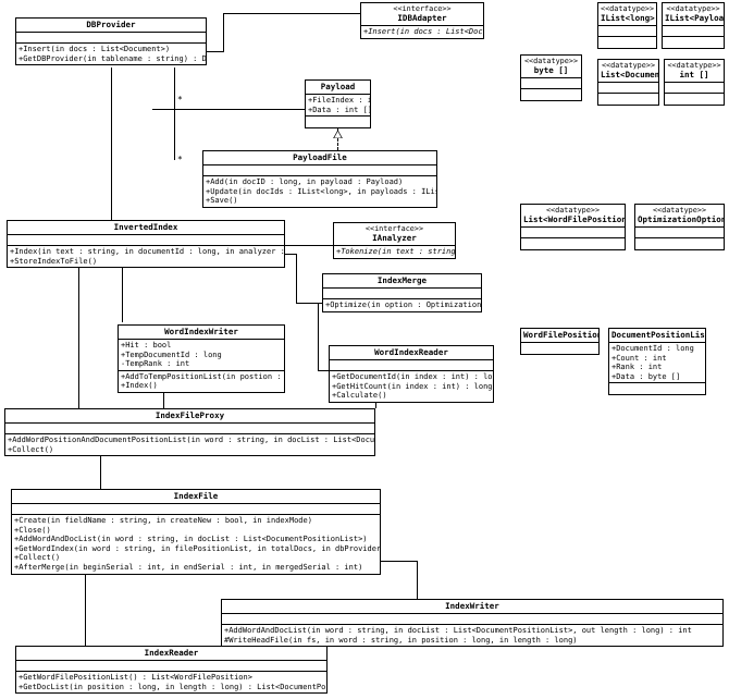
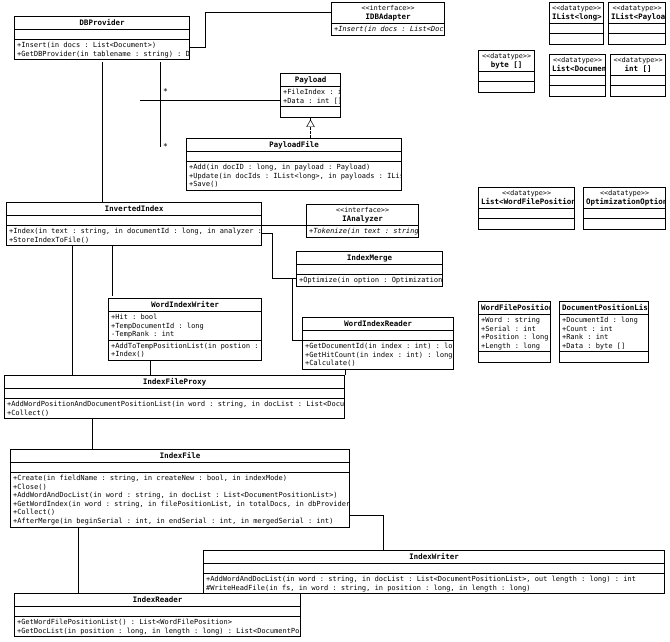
  *
  *
  DBProvider
  +Insert(in docs : List<Document>)
  +GetDBProvider(in tablename : string) : D
  <<interface>>
  IDBAdapter
  +Insert(in docs : List<Doc
  <<datatype>>
  IList<long>
  <<datatype>>
  IList<Payloa
  <<datatype>>
  byte []
  <<datatype>>
  List<Documen
  <<datatype>>
  int []
  Payload
  +FileIndex : i
  +Data : int []
  PayloadFile
  +Add(in docID : long, in payload : Payload)
  +Update(in docIds : IList<long>, in payloads : ILi
  +Save()
  InvertedIndex
  +Index(in text : string, in documentId : long, in analyzer :
  +StoreIndexToFile()
  <<interface>>
  IAnalyzer
  +Tokenize(in text : string
  <<datatype>>
  List<WordFilePosition
  <<datatype>>
  OptimizationOptio
  IndexMerge
  +Optimize(in option : Optimization
  WordIndexWriter
  +Hit : bool
  +TempDocumentId : long
  -TempRank : int
  +AddToTempPositionList(in postion :
  +Index()
  WordIndexReader
  +GetDocumentId(in index : int) : lo
  +GetHitCount(in index : int) : long
  +Calculate()
  WordFilePositio
+ +Word : string
+ +Serial : int
+ +Position : long
+ +Length : long
  DocumentPositionLis
  +DocumentId : long
  +Count : int
  +Rank : int
  +Data : byte []
  IndexFileProxy
  +AddWordPositionAndDocumentPositionList(in word : string, in docList : List<Docu
  +Collect()
  IndexFile
  +Create(in fieldName : string, in createNew : bool, in indexMode)
  +Close()
  +AddWordAndDocList(in word : string, in docList : List<DocumentPositionList>)
  +GetWordIndex(in word : string, in filePositionList, in totalDocs, in dbProvider
  +Collect()
  +AfterMerge(in beginSerial : int, in endSerial : int, in mergedSerial : int)
  IndexWriter
  +AddWordAndDocList(in word : string, in docList : List<DocumentPositionList>, out length : long) : int
  #WriteHeadFile(in fs, in word : string, in position : long, in length : long)
  IndexReader
  +GetWordFilePositionList() : List<WordFilePosition>
  +GetDocList(in position : long, in length : long) : List<DocumentPo
